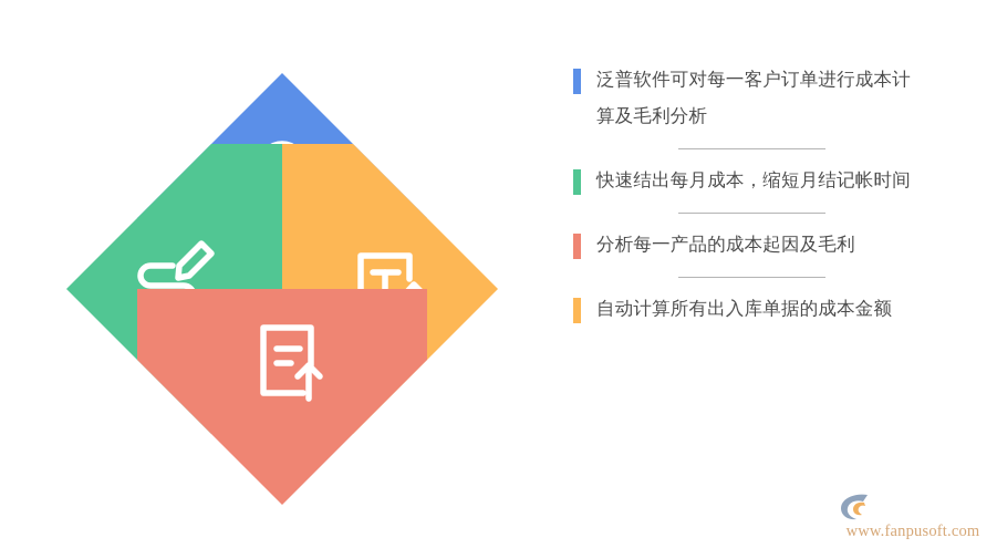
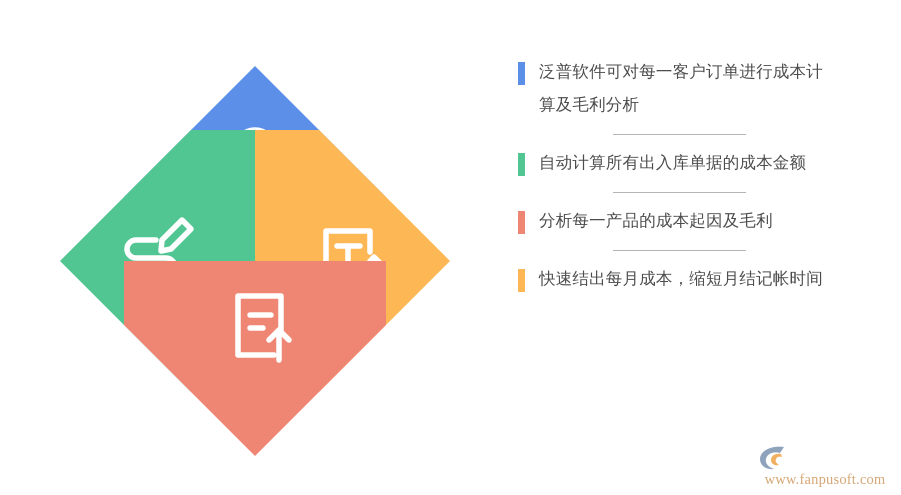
  泛普软件可对每一客户订单进行成本计算及毛利分析
- 快速结出每月成本，缩短月结记帐时间
+ 自动计算所有出入库单据的成本金额
  分析每一产品的成本起因及毛利
- 自动计算所有出入库单据的成本金额
+ 快速结出每月成本，缩短月结记帐时间
  www.fanpusoft.com
